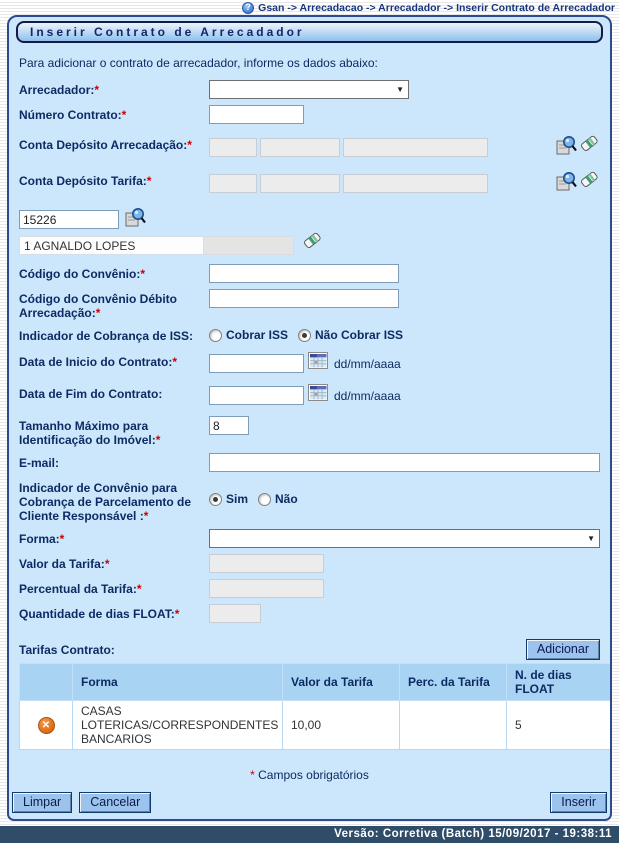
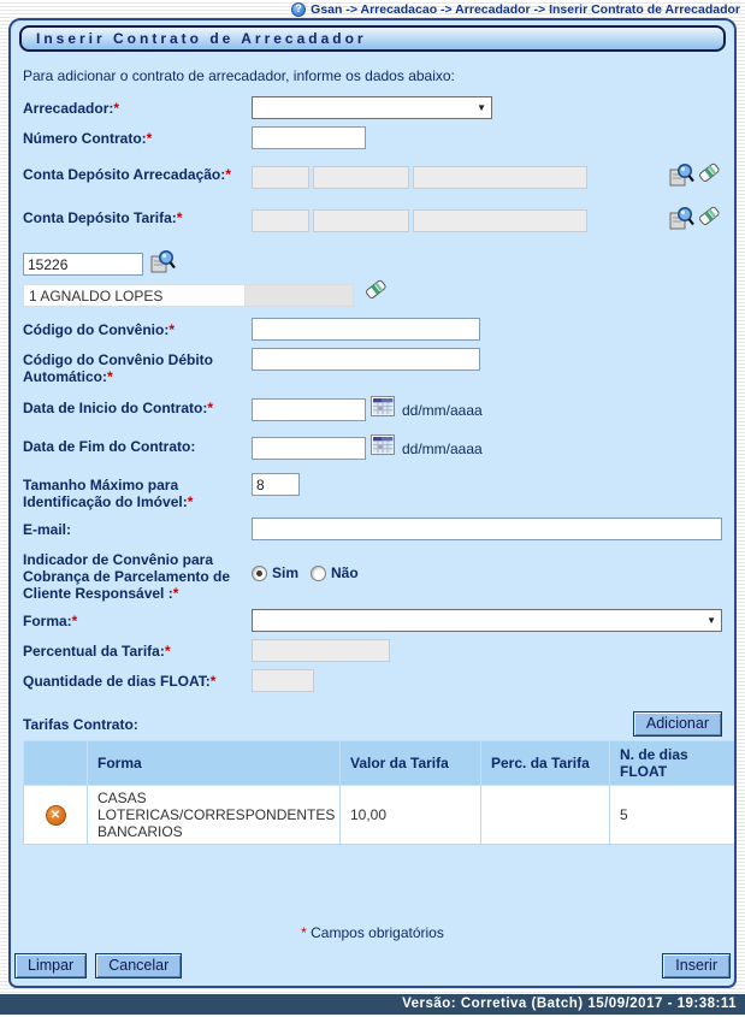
  ?
  Gsan -> Arrecadacao -> Arrecadador -> Inserir Contrato de Arrecadador
  Inserir Contrato de Arrecadador
  Para adicionar o contrato de arrecadador, informe os dados abaixo:
  Arrecadador:*
  ▼
  Número Contrato:*
  Conta Depósito Arrecadação:*
  Conta Depósito Tarifa:*
  15226
  1 AGNALDO LOPES
  Código do Convênio:*
- Código do Convênio Débito Arrecadação:*
+ Código do Convênio Débito Automático:*
- Indicador de Cobrança de ISS:
- Cobrar ISS
- Não Cobrar ISS
  Data de Inicio do Contrato:*
  dd/mm/aaaa
  Data de Fim do Contrato:
  dd/mm/aaaa
  Tamanho Máximo para Identificação do Imóvel:*
  8
  E-mail:
  Indicador de Convênio para Cobrança de Parcelamento de Cliente Responsável :*
  Sim
  Não
  Forma:*
  ▼
- Valor da Tarifa:*
  Percentual da Tarifa:*
  Quantidade de dias FLOAT:*
  Tarifas Contrato:
  Adicionar
  	Forma	Valor da Tarifa	Perc. da Tarifa	N. de dias FLOAT
  ✕	CASAS LOTERICAS/CORRESPONDENTES BANCARIOS	10,00		5
  * Campos obrigatórios
  Limpar
  Cancelar
  Inserir
  Versão: Corretiva (Batch) 15/09/2017 - 19:38:11
